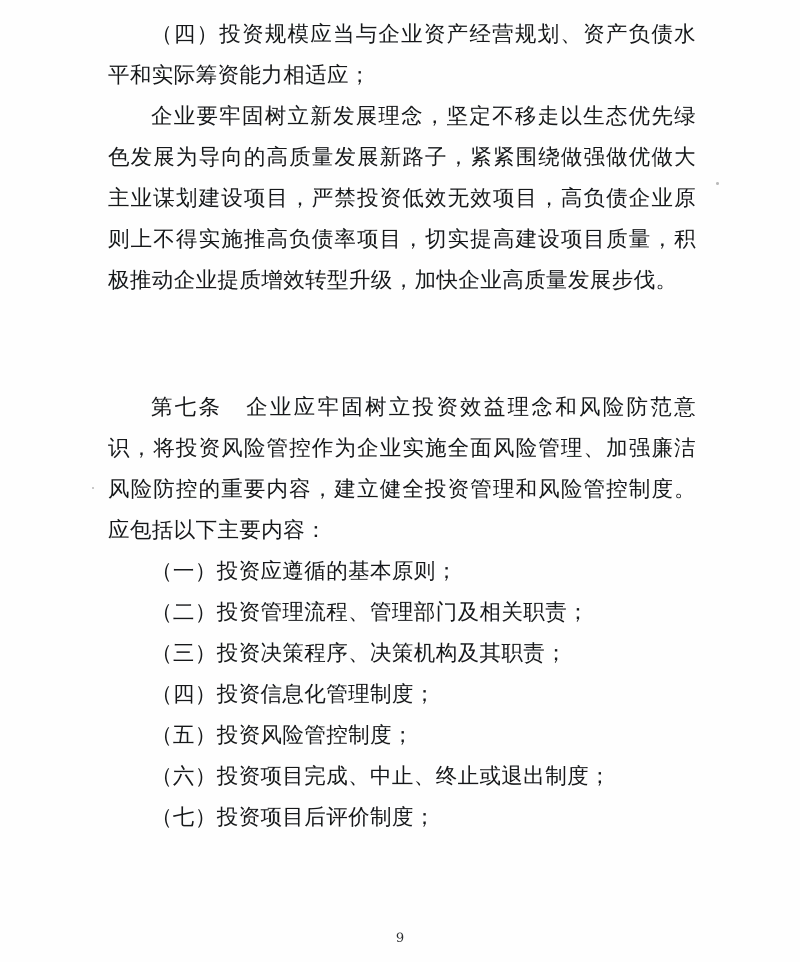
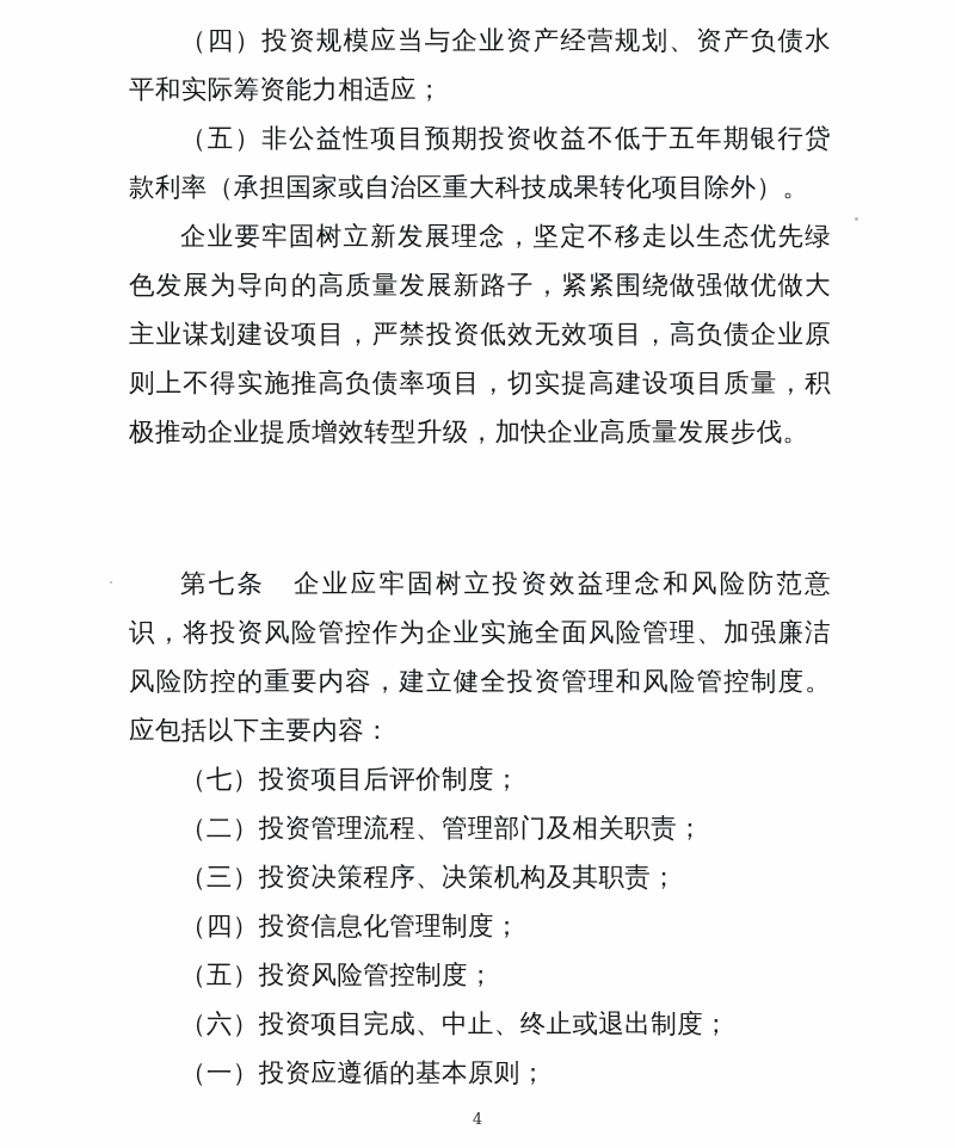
  （四）投资规模应当与企业资产经营规划、资产负债水平和实际筹资能力相适应；
+ （五）非公益性项目预期投资收益不低于五年期银行贷款利率（承担国家或自治区重大科技成果转化项目除外）。
  企业要牢固树立新发展理念，坚定不移走以生态优先绿色发展为导向的高质量发展新路子，紧紧围绕做强做优做大主业谋划建设项目，严禁投资低效无效项目，高负债企业原则上不得实施推高负债率项目，切实提高建设项目质量，积极推动企业提质增效转型升级，加快企业高质量发展步伐。
  第七条 企业应牢固树立投资效益理念和风险防范意识，将投资风险管控作为企业实施全面风险管理、加强廉洁风险防控的重要内容，建立健全投资管理和风险管控制度。应包括以下主要内容：
- （一）投资应遵循的基本原则；
+ （七）投资项目后评价制度；
  （二）投资管理流程、管理部门及相关职责；
  （三）投资决策程序、决策机构及其职责；
  （四）投资信息化管理制度；
  （五）投资风险管控制度；
  （六）投资项目完成、中止、终止或退出制度；
- （七）投资项目后评价制度；
+ （一）投资应遵循的基本原则；
- 9
+ 4
